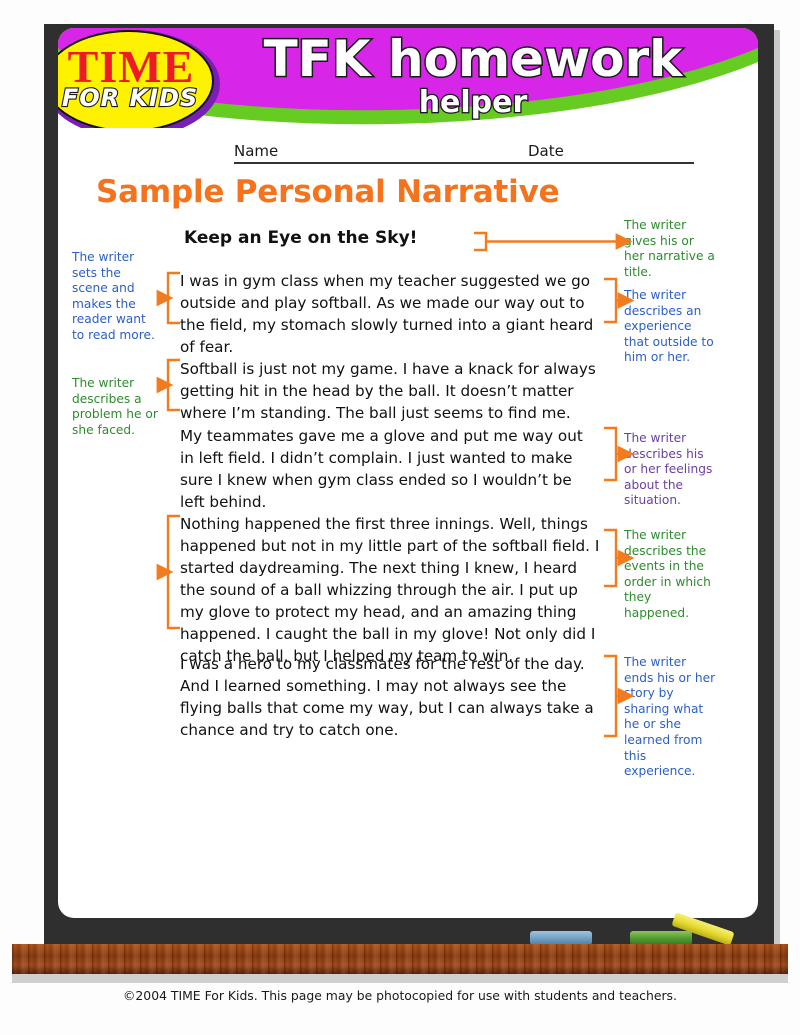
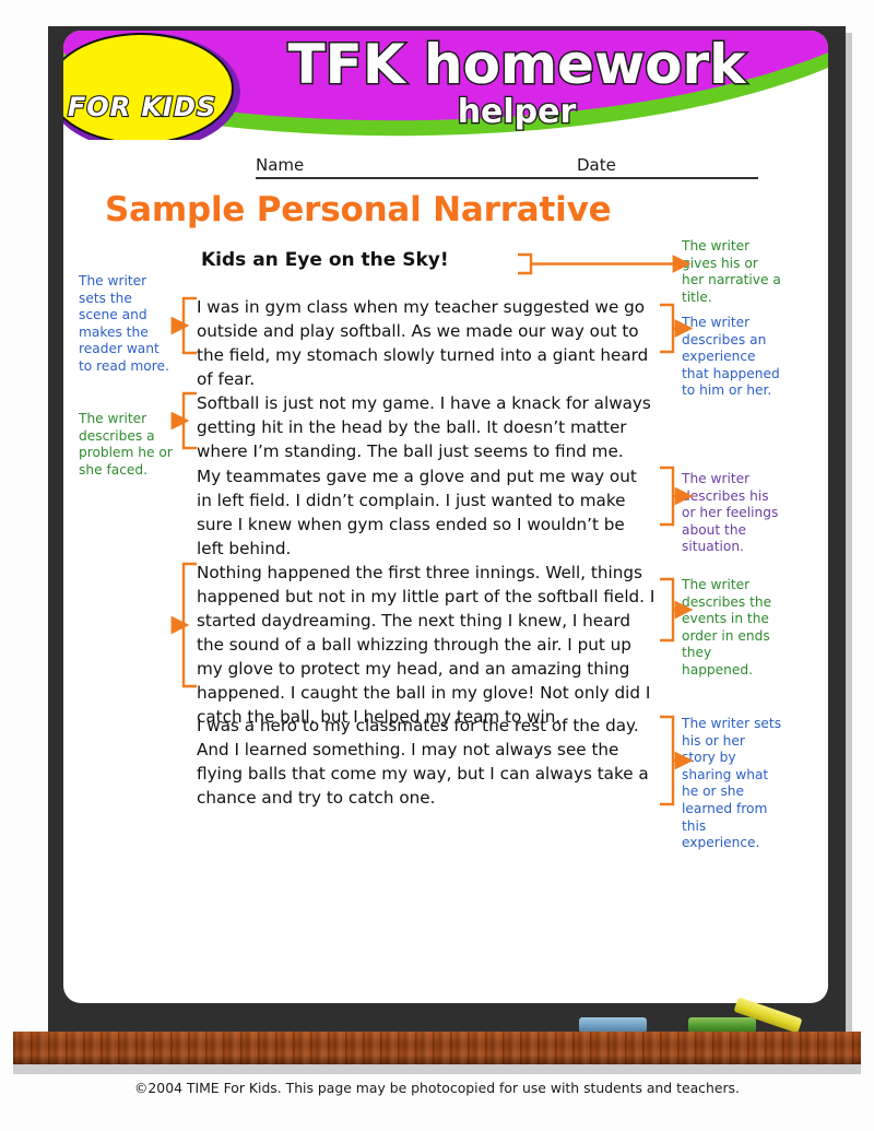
- TIME
  FOR KIDS
  TFK homework
  helper
  Name
  Date
  Sample Personal Narrative
- Keep an Eye on the Sky!
+ Kids an Eye on the Sky!
  I was in gym class when my teacher suggested we go outside and play softball. As we made our way out to the field, my stomach slowly turned into a giant heard of fear.
  Softball is just not my game. I have a knack for always getting hit in the head by the ball. It doesn’t matter where I’m standing. The ball just seems to find me.
  My teammates gave me a glove and put me way out in left field. I didn’t complain. I just wanted to make sure I knew when gym class ended so I wouldn’t be left behind.
  Nothing happened the first three innings. Well, things happened but not in my little part of the softball field. I started daydreaming. The next thing I knew, I heard the sound of a ball whizzing through the air. I put up my glove to protect my head, and an amazing thing happened. I caught the ball in my glove! Not only did I catch the ball, but I helped my team to win.
  I was a hero to my classmates for the rest of the day. And I learned something. I may not always see the flying balls that come my way, but I can always take a chance and try to catch one.
  The writer sets the scene and makes the reader want to read more.
  The writer describes a problem he or she faced.
  The writer gives his or her narrative a title.
- The writer describes an experience that outside to him or her.
+ The writer describes an experience that happened to him or her.
  The writer describes his or her feelings about the situation.
- The writer describes the events in the order in which they happened.
+ The writer describes the events in the order in ends they happened.
- The writer ends his or her story by sharing what he or she learned from this experience.
+ The writer sets his or her story by sharing what he or she learned from this experience.
  ©2004 TIME For Kids. This page may be photocopied for use with students and teachers.
